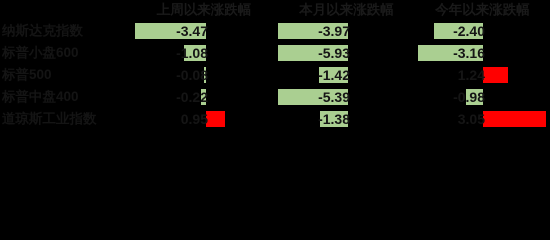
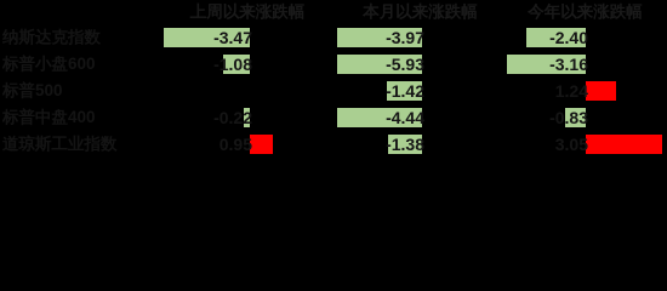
  上周以来涨跌幅
  本月以来涨跌幅
  今年以来涨跌幅
  -3.47
  -3.97
  -2.40
  -1.08
  -5.93
  -3.16
- -0.08
  -1.42
  1.24
  -0.22
- -5.39
+ -4.44
- -0.98
+ -0.83
  0.95
  -1.38
  3.05
